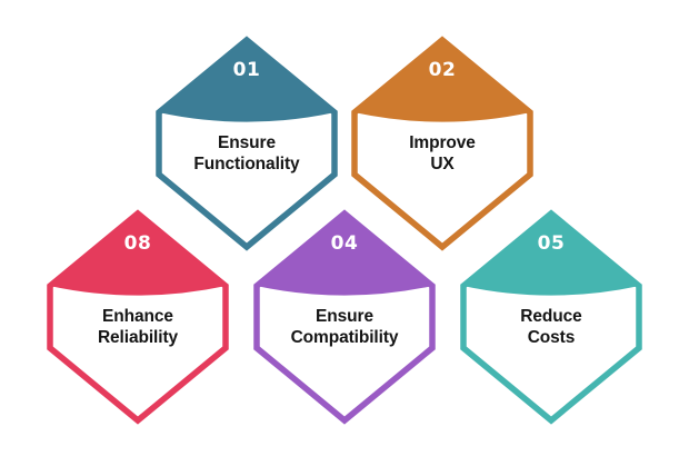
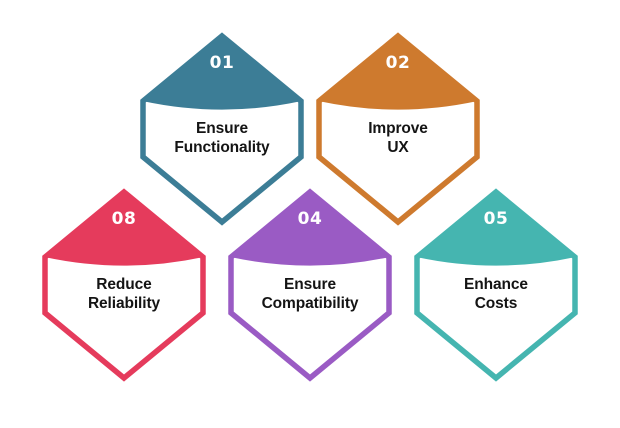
  01
  Ensure
  Functionality
  02
  Improve
  UX
  08
- Enhance
+ Reduce
  Reliability
  04
  Ensure
  Compatibility
  05
- Reduce
+ Enhance
  Costs
